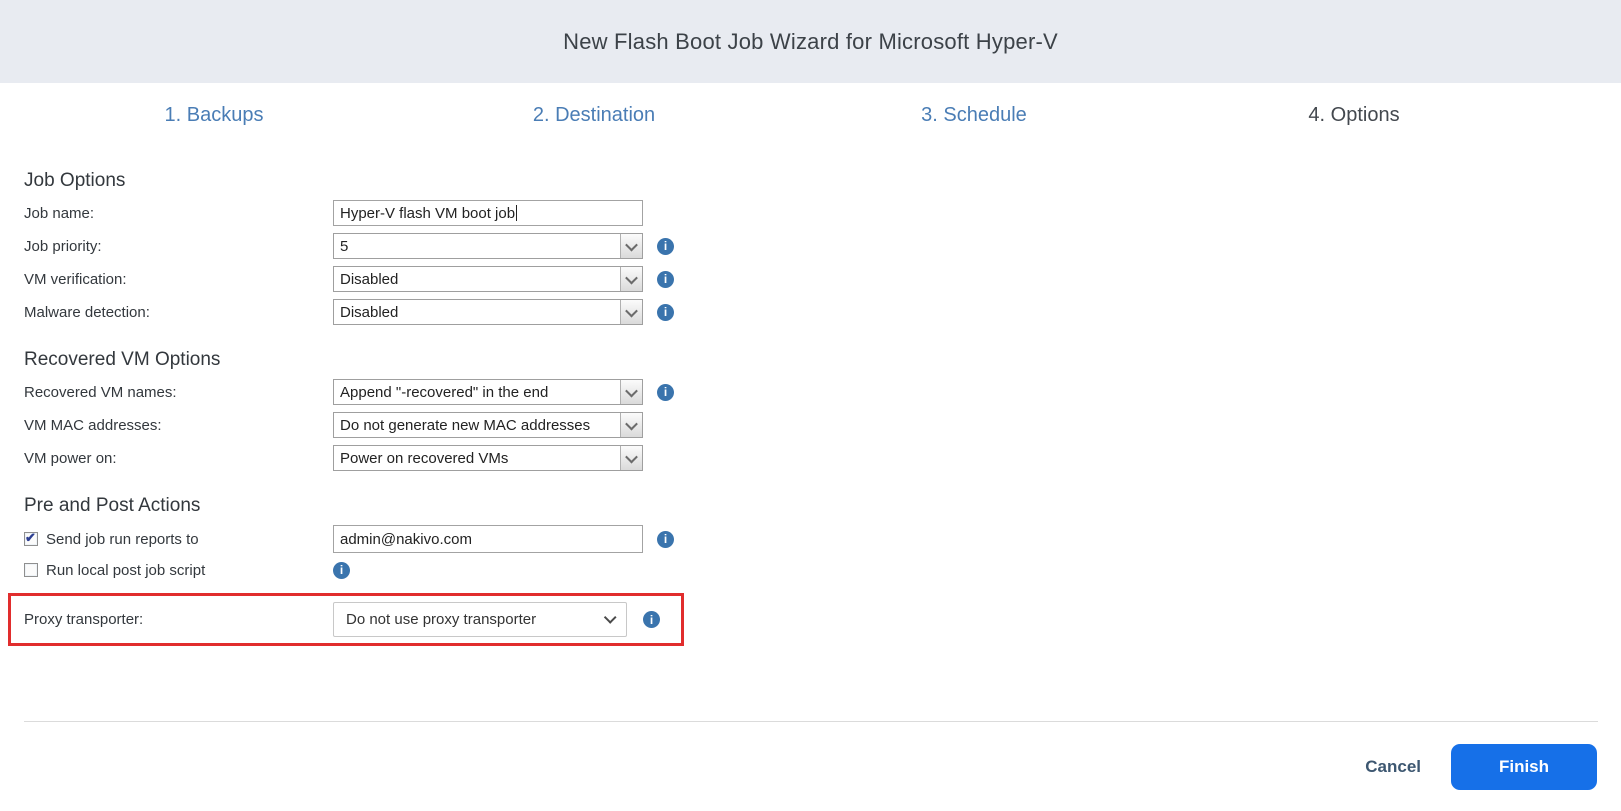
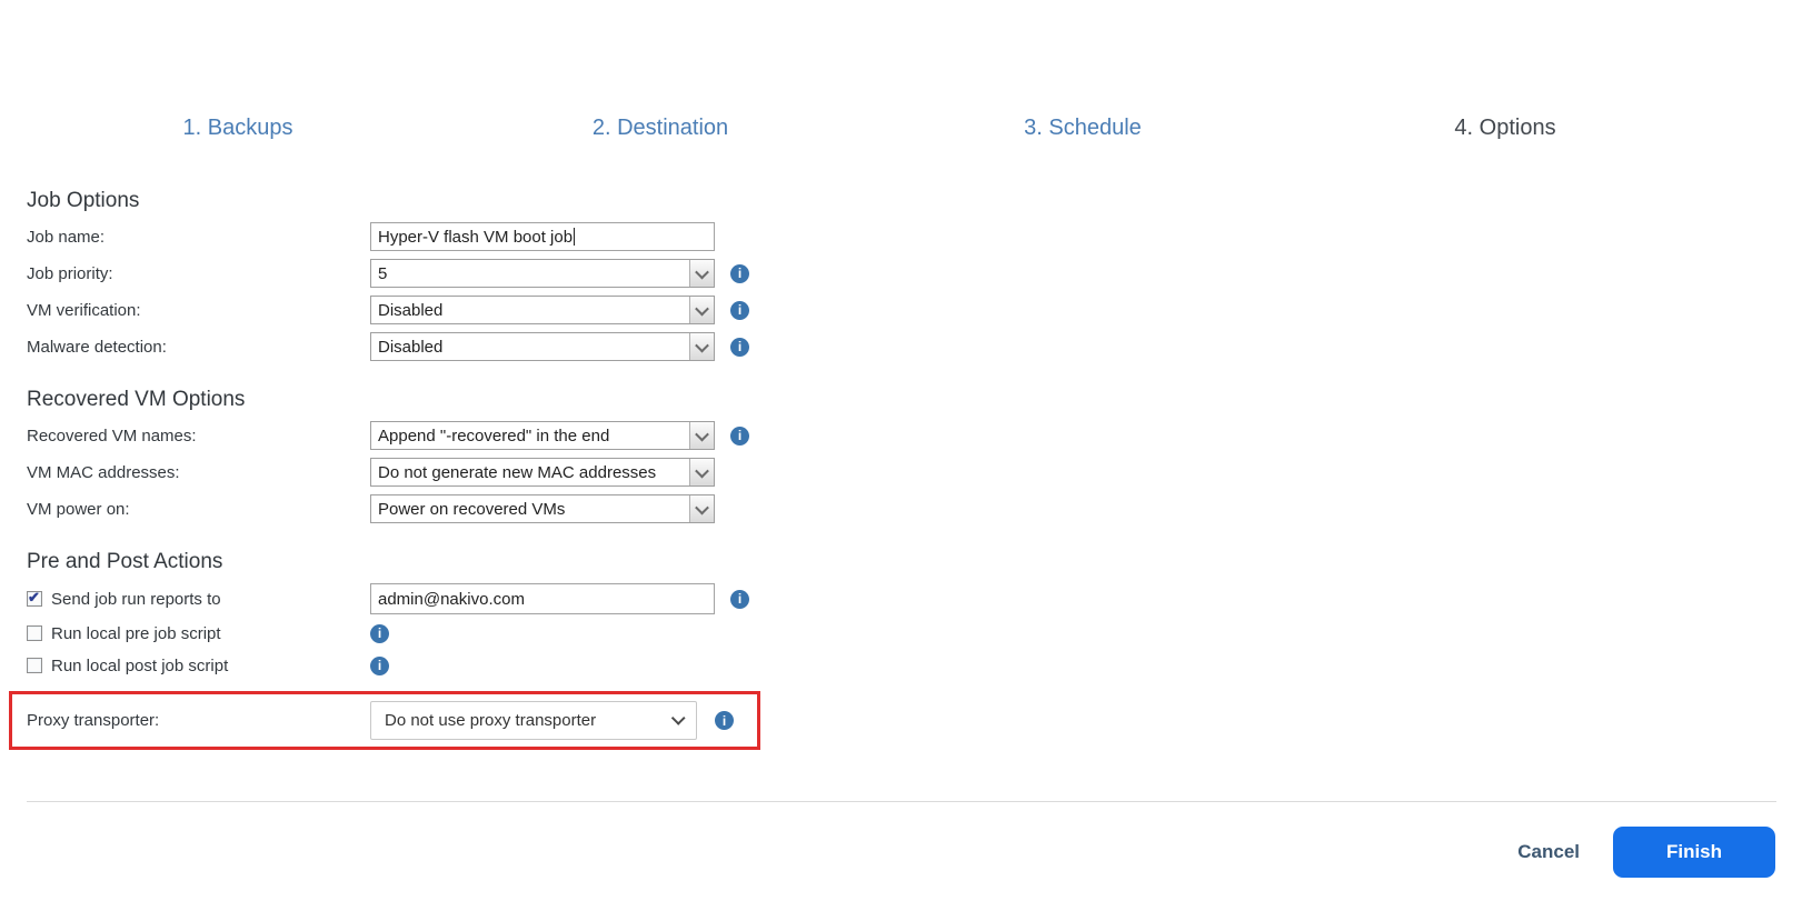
- New Flash Boot Job Wizard for Microsoft Hyper-V
  1. Backups
  2. Destination
  3. Schedule
  4. Options
  Job Options
  Job name:
  Hyper-V flash VM boot job
  Job priority:
  5
  VM verification:
  Disabled
  Malware detection:
  Disabled
  Recovered VM Options
  Recovered VM names:
  Append "-recovered" in the end
  VM MAC addresses:
  Do not generate new MAC addresses
  VM power on:
  Power on recovered VMs
  Pre and Post Actions
  Send job run reports to
  admin@nakivo.com
+ Run local pre job script
  Run local post job script
  Proxy transporter:
  Do not use proxy transporter
  Cancel
  Finish
